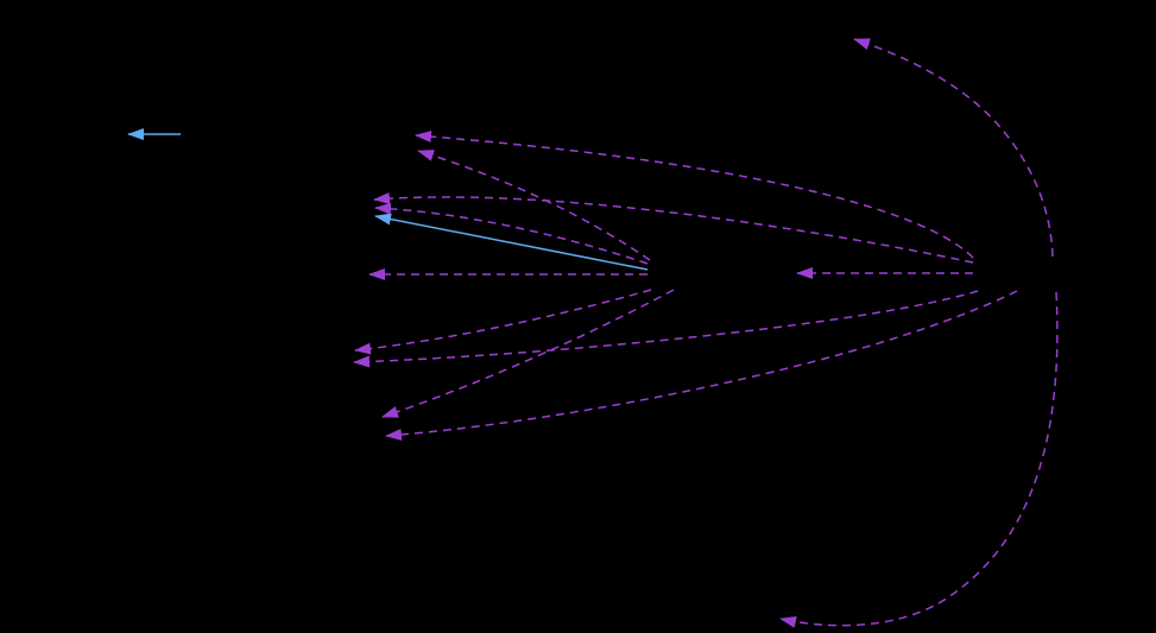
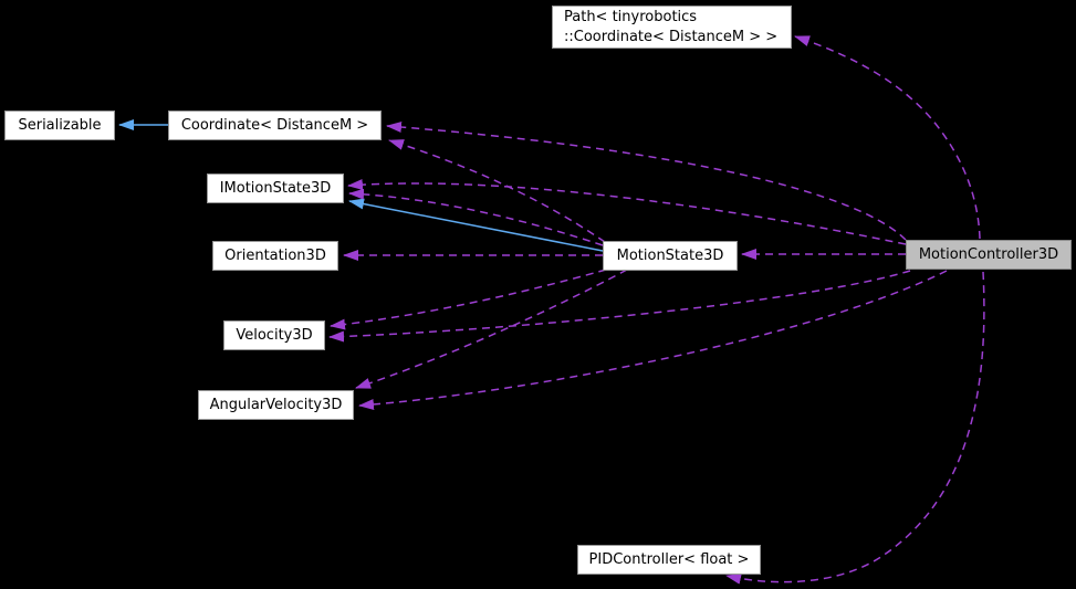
+ Path< tinyrobotics
+ ::Coordinate< DistanceM > >
+ Serializable
+ Coordinate< DistanceM >
+ IMotionState3D
+ Orientation3D
+ MotionState3D
+ MotionController3D
+ Velocity3D
+ AngularVelocity3D
+ PIDController< float >
